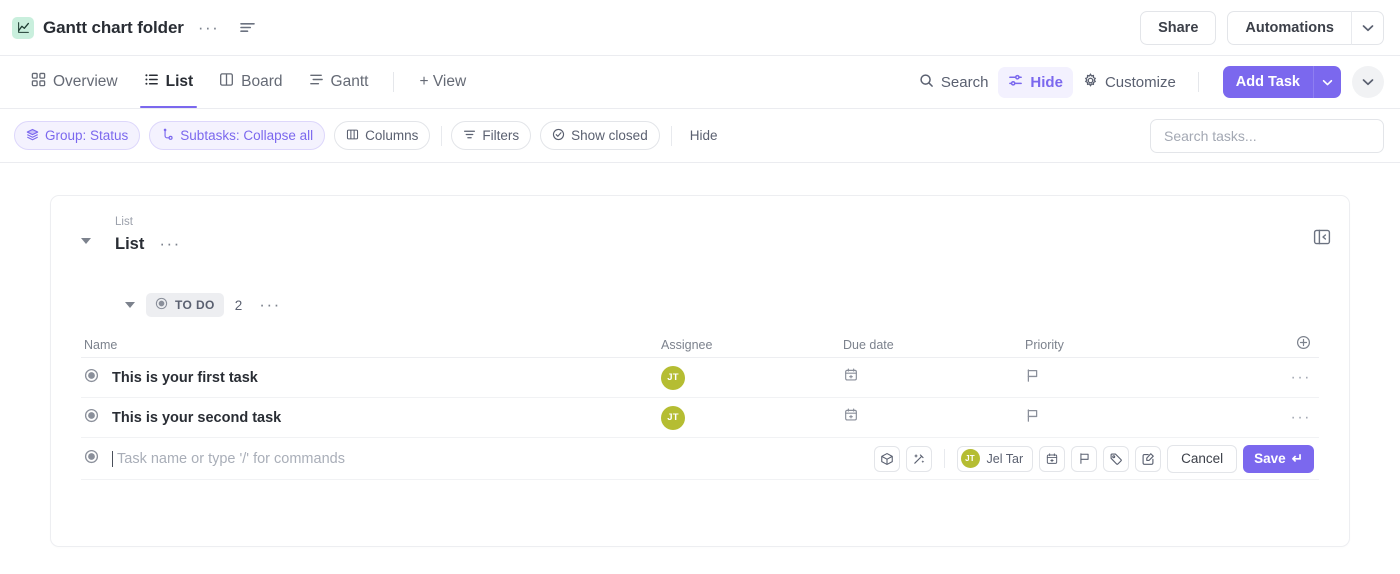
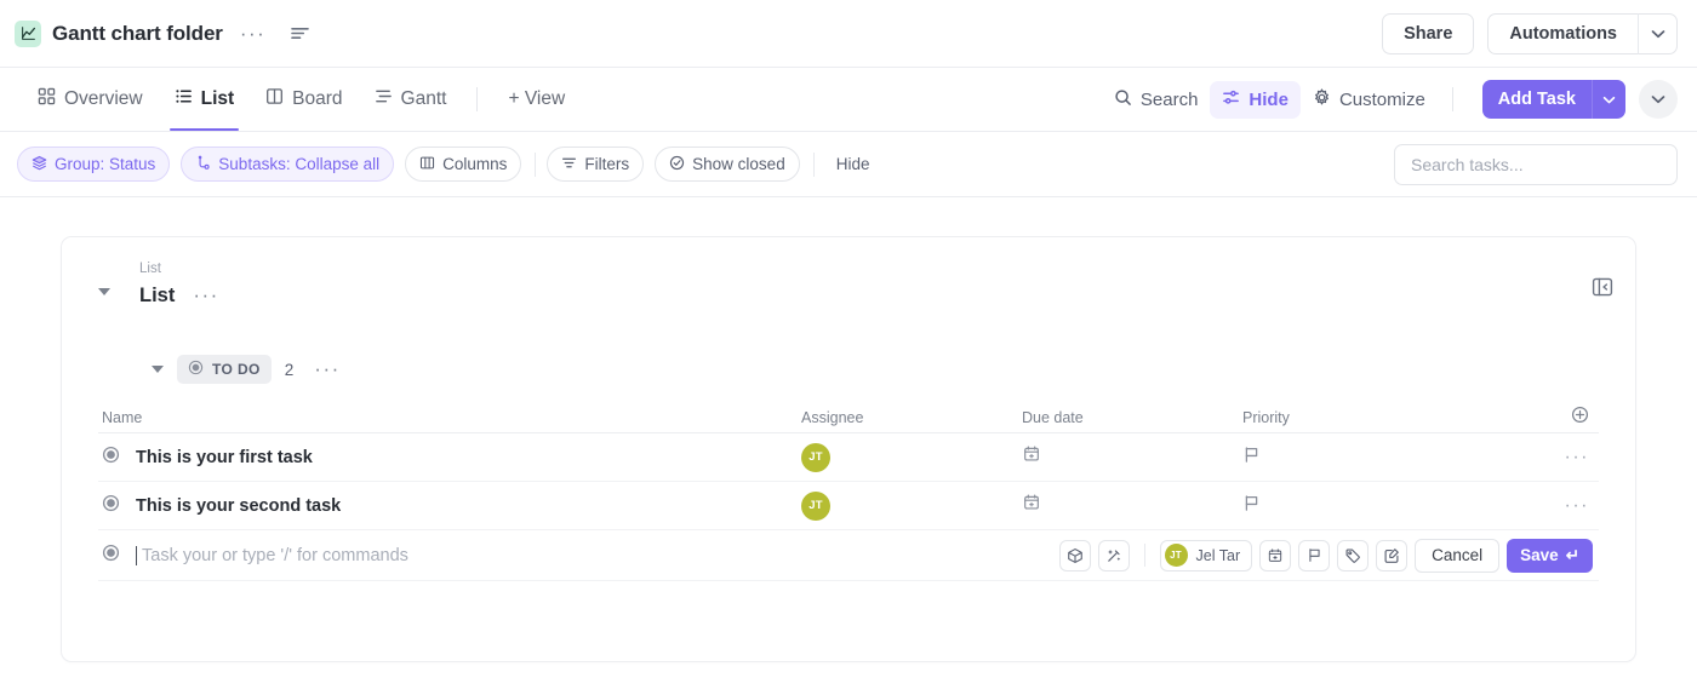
  Gantt chart folder
  ···
  Share
  Automations
  Overview
  List
  Board
  Gantt
  + View
  Search
  Hide
  Customize
  Add Task
  Group: Status
  Subtasks: Collapse all
  Columns
  Filters
  Show closed
  Hide
  Search tasks...
  List
  List
  ···
  TO DO
  2
  ···
  Name
  Assignee
  Due date
  Priority
  This is your first task
  JT
  ···
  This is your second task
  JT
  ···
- Task name or type '/' for commands
+ Task your or type '/' for commands
  JT
  Jel Tar
  Cancel
  Save
  ↵
